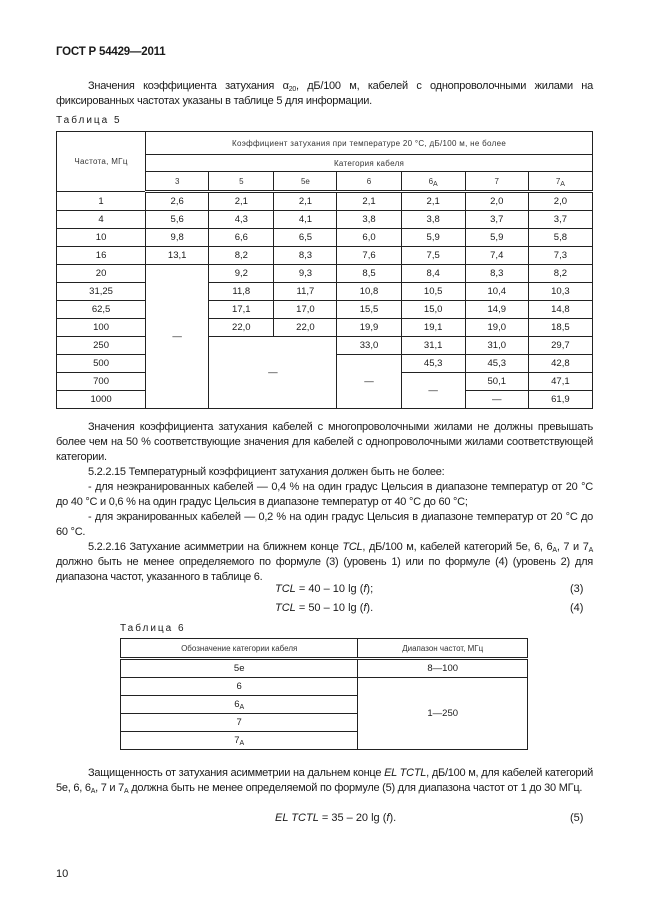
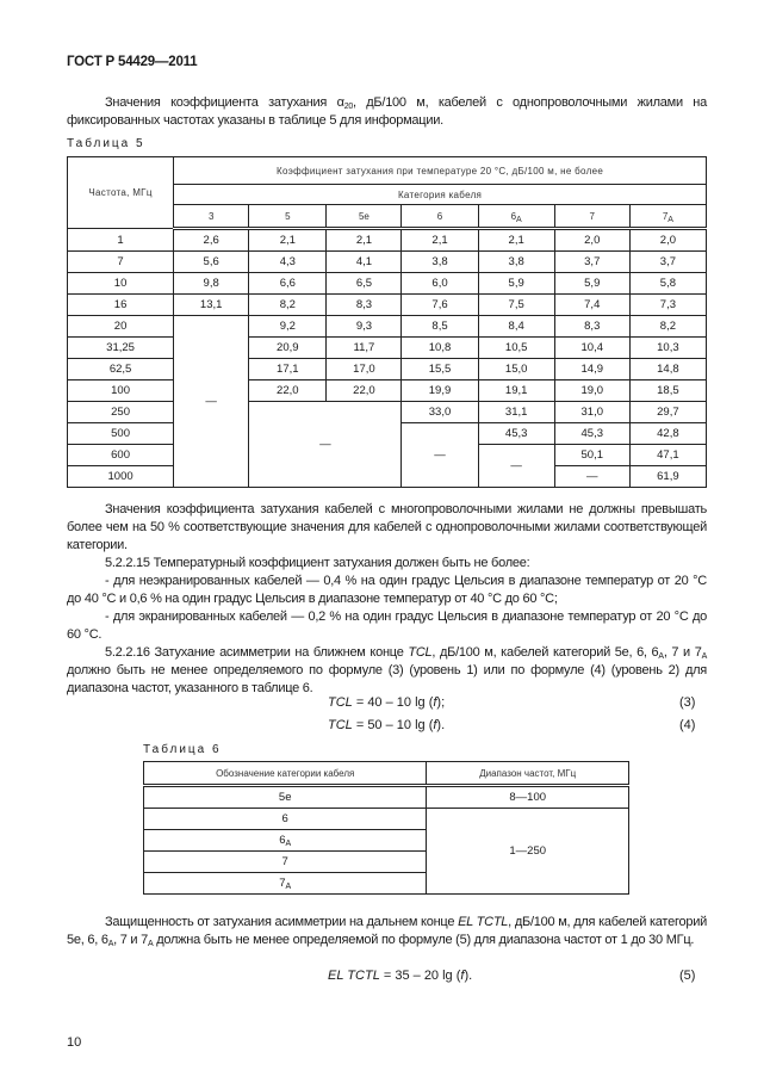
  ГОСТ Р 54429—2011
  Значения коэффициента затухания α , дБ/100 м, кабелей с однопроволочными жилами на фиксированных частотах указаны в таблице 5 для информации.
  Таблица 5
  Частота, МГц	Коэффициент затухания при температуре 20 °С, дБ/100 м, не более
  Категория кабеля
  3	5	5е	6	6	7	7
  1	2,6	2,1	2,1	2,1	2,1	2,0	2,0
- 4	5,6	4,3	4,1	3,8	3,8	3,7	3,7
+ 7	5,6	4,3	4,1	3,8	3,8	3,7	3,7
  10	9,8	6,6	6,5	6,0	5,9	5,9	5,8
  16	13,1	8,2	8,3	7,6	7,5	7,4	7,3
  20	—	9,2	9,3	8,5	8,4	8,3	8,2
- 31,25	11,8	11,7	10,8	10,5	10,4	10,3
+ 31,25	20,9	11,7	10,8	10,5	10,4	10,3
  62,5	17,1	17,0	15,5	15,0	14,9	14,8
  100	22,0	22,0	19,9	19,1	19,0	18,5
  250	—	33,0	31,1	31,0	29,7
  500	—	45,3	45,3	42,8
- 700	—	50,1	47,1
+ 600	—	50,1	47,1
  1000	—	61,9
  Значения коэффициента затухания кабелей с многопроволочными жилами не должны превышать более чем на 50 % соответствующие значения для кабелей с однопроволочными жилами соответствующей категории.
  5.2.2.15 Температурный коэффициент затухания должен быть не более:
  - для неэкранированных кабелей — 0,4 % на один градус Цельсия в диапазоне температур от 20 °С до 40 °С и 0,6 % на один градус Цельсия в диапазоне температур от 40 °С до 60 °С;
  - для экранированных кабелей — 0,2 % на один градус Цельсия в диапазоне температур от 20 °С до 60 °С.
  5.2.2.16 Затухание асимметрии на ближнем конце TCL, дБ/100 м, кабелей категорий 5е, 6, 6 , 7 и 7 должно быть не менее определяемого по формуле (3) (уровень 1) или по формуле (4) (уровень 2) для диапазона частот, указанного в таблице 6.
  TCL = 40 – 10 lg (f);
  (3)
  TCL = 50 – 10 lg (f).
  (4)
  Таблица 6
  Обозначение категории кабеля	Диапазон частот, МГц
  5е	8—100
  6	1—250
  7
  Защищенность от затухания асимметрии на дальнем конце EL TCTL, дБ/100 м, для кабелей категорий 5е, 6, 6 , 7 и 7 должна быть не менее определяемой по формуле (5) для диапазона частот от 1 до 30 МГц.
  EL TCTL = 35 – 20 lg (f).
  (5)
  10
